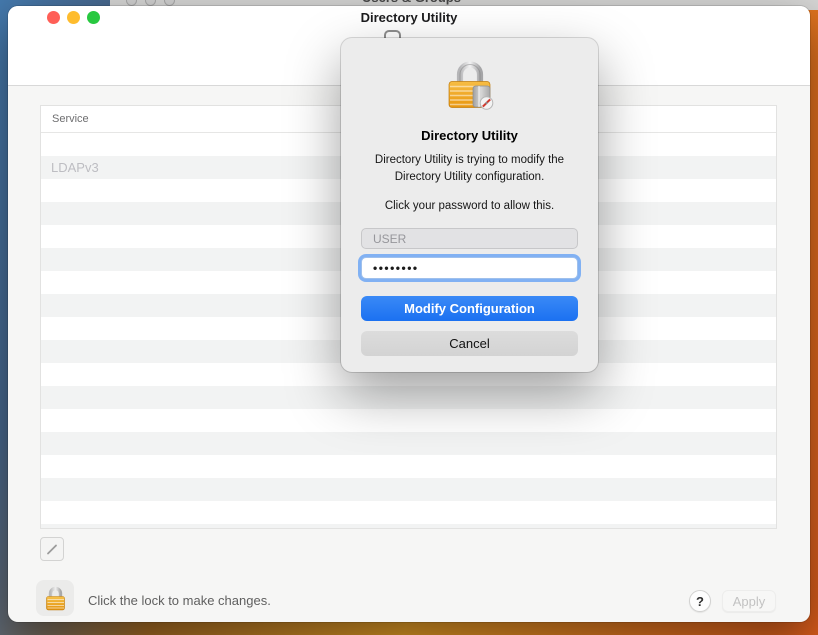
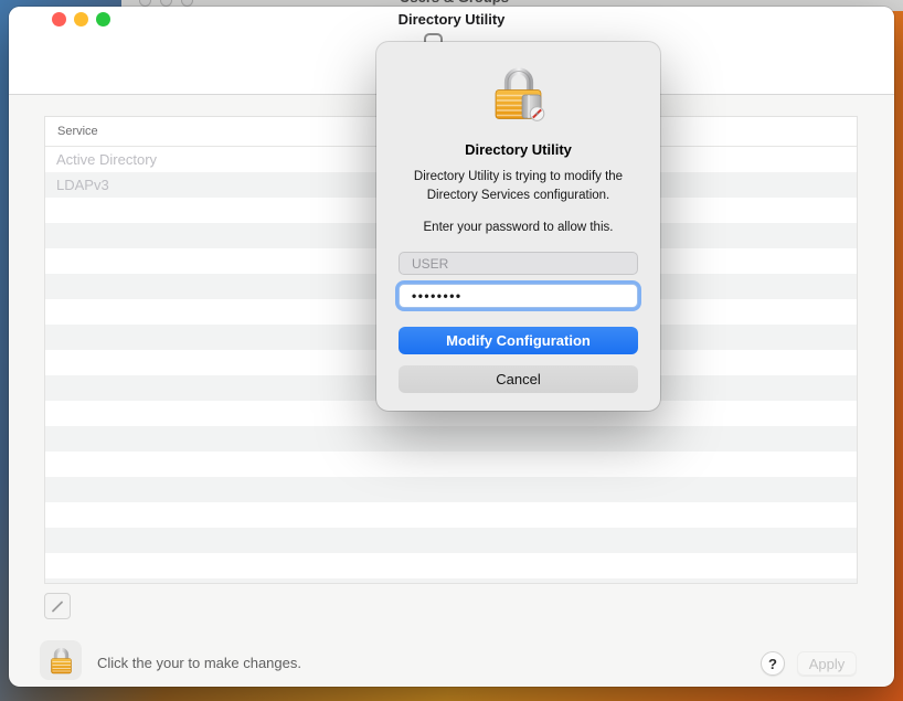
  Directory Utility
  Service
+ Active Directory
  LDAPv3
- Click the lock to make changes.
+ Click the your to make changes.
  ?
  Apply
  Directory Utility
- Directory Utility is trying to modify the Directory Utility configuration.
+ Directory Utility is trying to modify the Directory Services configuration.
- Click your password to allow this.
+ Enter your password to allow this.
  USER
  ••••••••
  Modify Configuration
  Cancel
